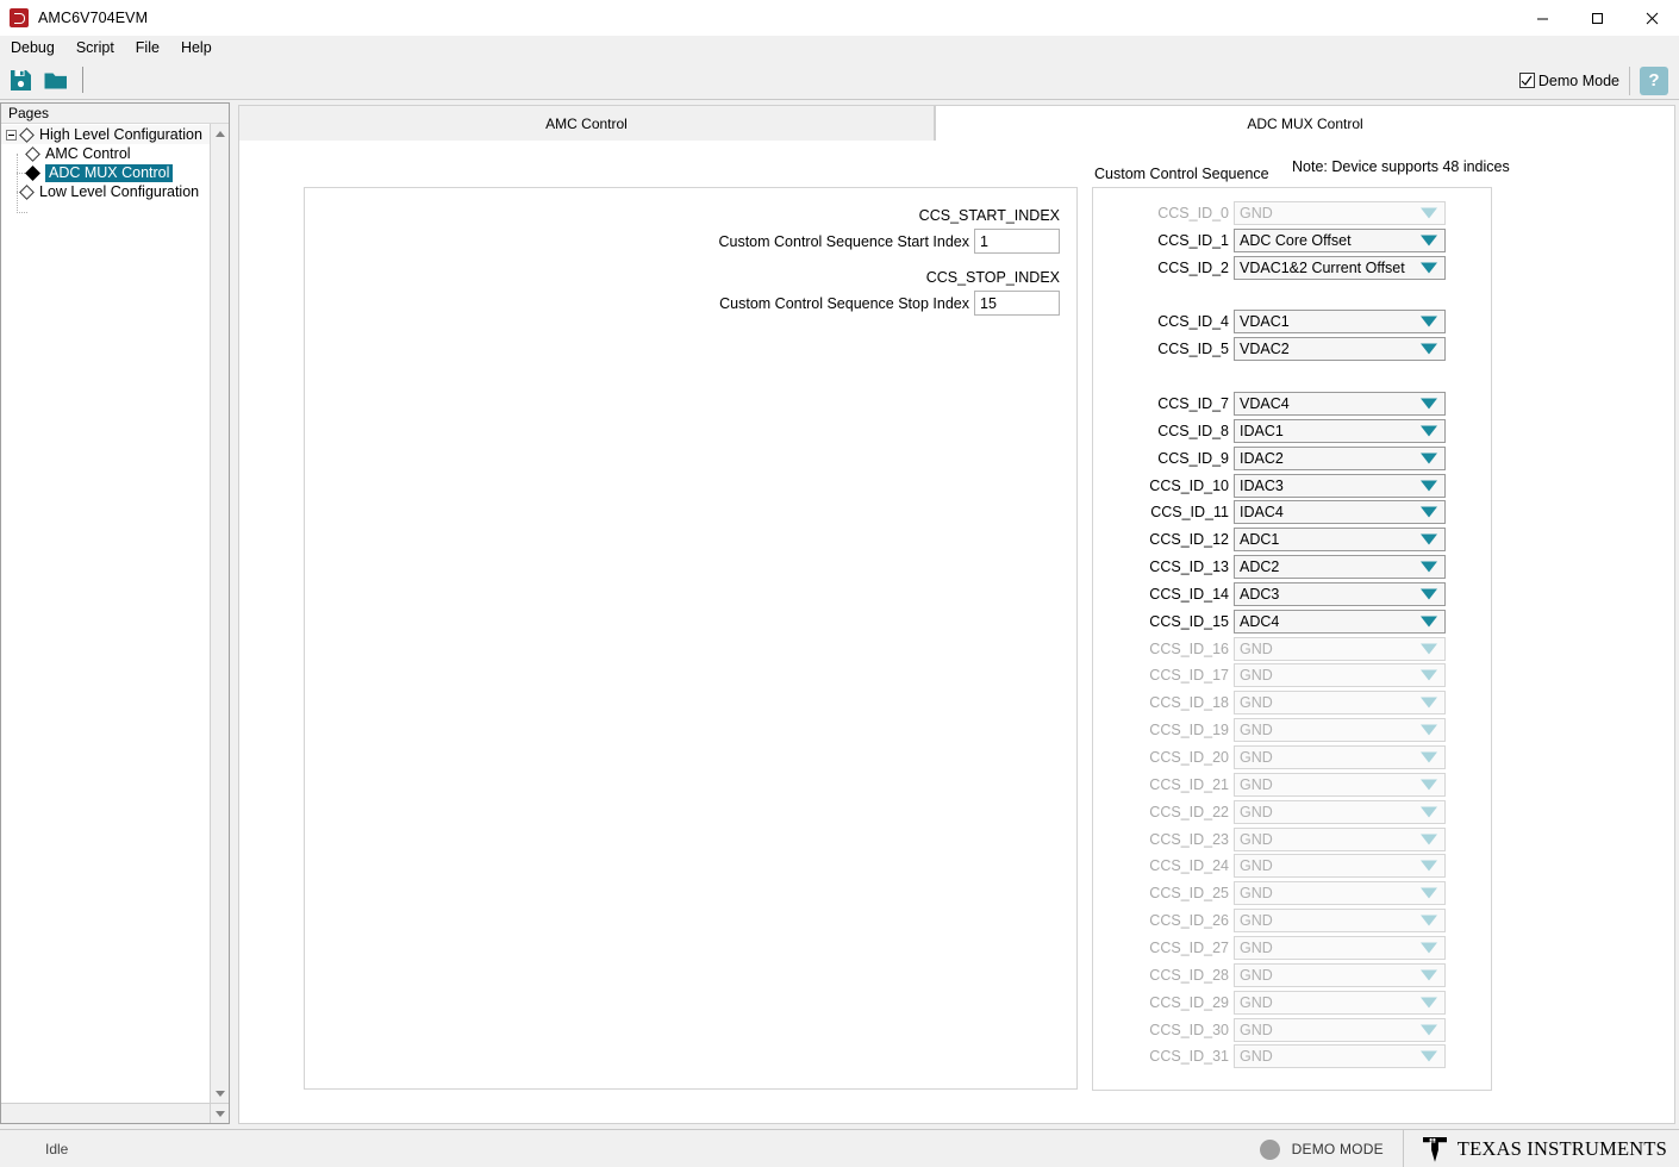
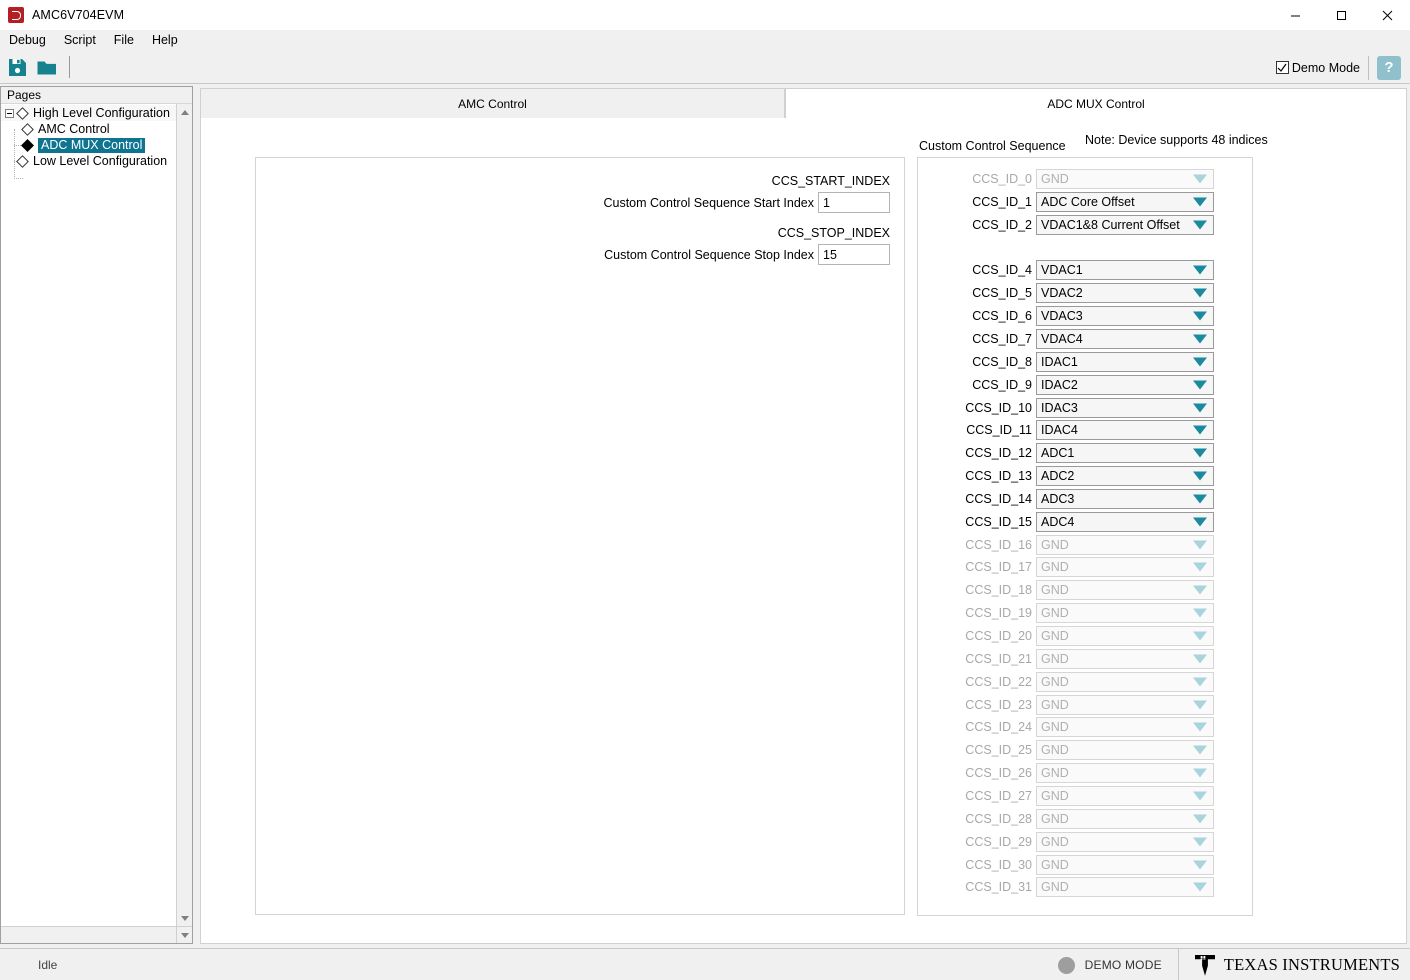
  AMC6V704EVM
  Debug
  Script
  File
  Help
  Demo Mode
  ?
  Pages
  High Level Configuration
  AMC Control
  ADC MUX Control
  Low Level Configuration
  AMC Control
  ADC MUX Control
  CCS_START_INDEX
  Custom Control Sequence Start Index
  1
  CCS_STOP_INDEX
  Custom Control Sequence Stop Index
  15
  CCS_ID_0
  GND
  CCS_ID_1
  ADC Core Offset
  CCS_ID_2
- VDAC1&2 Current Offset
+ VDAC1&8 Current Offset
  CCS_ID_4
  VDAC1
  CCS_ID_5
  VDAC2
+ CCS_ID_6
+ VDAC3
  CCS_ID_7
  VDAC4
  CCS_ID_8
  IDAC1
  CCS_ID_9
  IDAC2
  CCS_ID_10
  IDAC3
  CCS_ID_11
  IDAC4
  CCS_ID_12
  ADC1
  CCS_ID_13
  ADC2
  CCS_ID_14
  ADC3
  CCS_ID_15
  ADC4
  CCS_ID_16
  GND
  CCS_ID_17
  GND
  CCS_ID_18
  GND
  CCS_ID_19
  GND
  CCS_ID_20
  GND
  CCS_ID_21
  GND
  CCS_ID_22
  GND
  CCS_ID_23
  GND
  CCS_ID_24
  GND
  CCS_ID_25
  GND
  CCS_ID_26
  GND
  CCS_ID_27
  GND
  CCS_ID_28
  GND
  CCS_ID_29
  GND
  CCS_ID_30
  GND
  CCS_ID_31
  GND
  Custom Control Sequence
  Note: Device supports 48 indices
  Idle
  DEMO MODE
  TEXAS INSTRUMENTS
